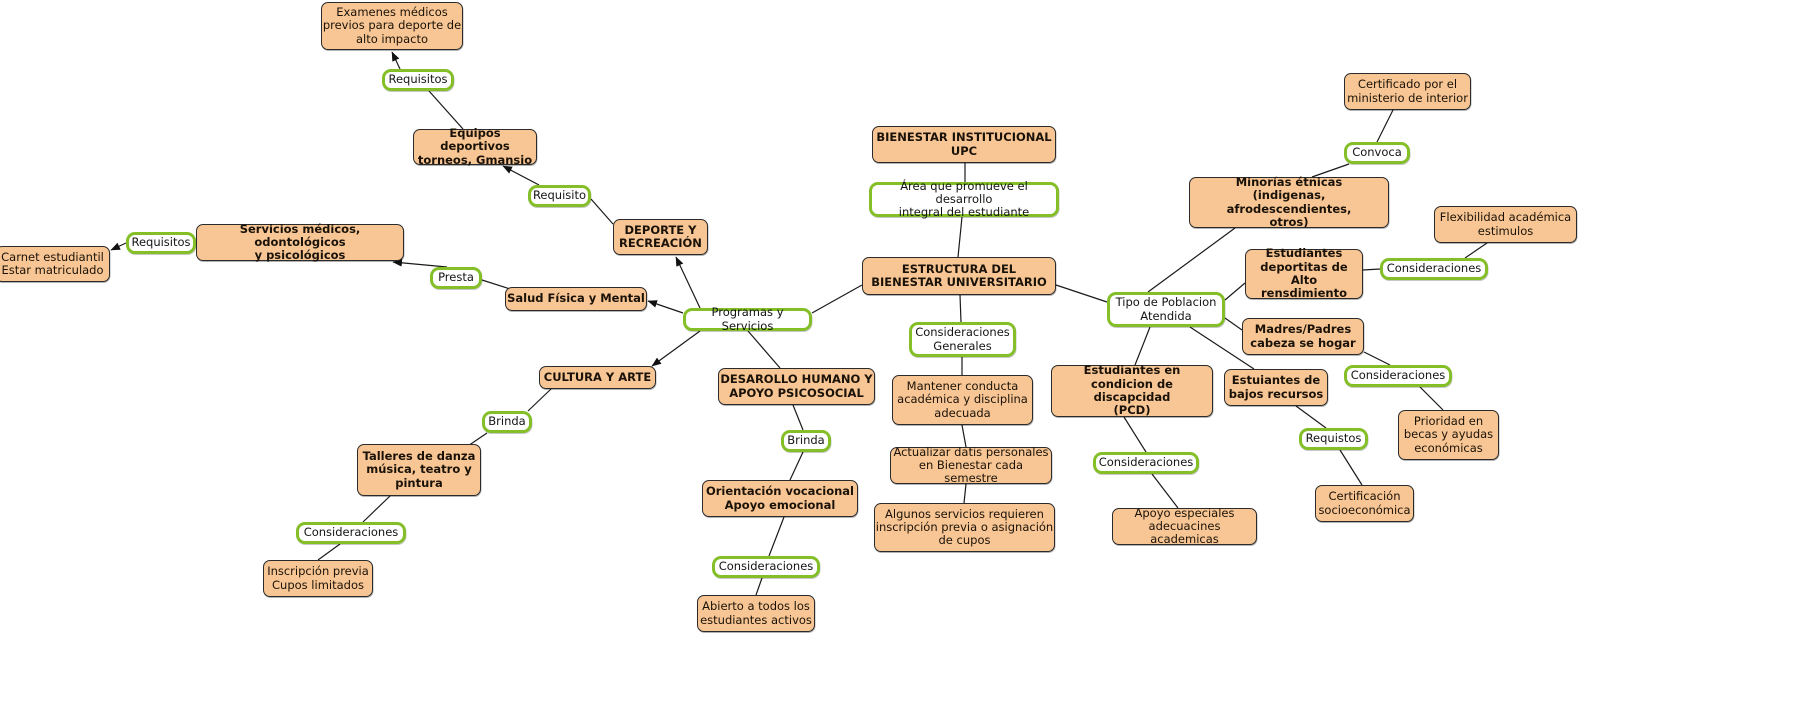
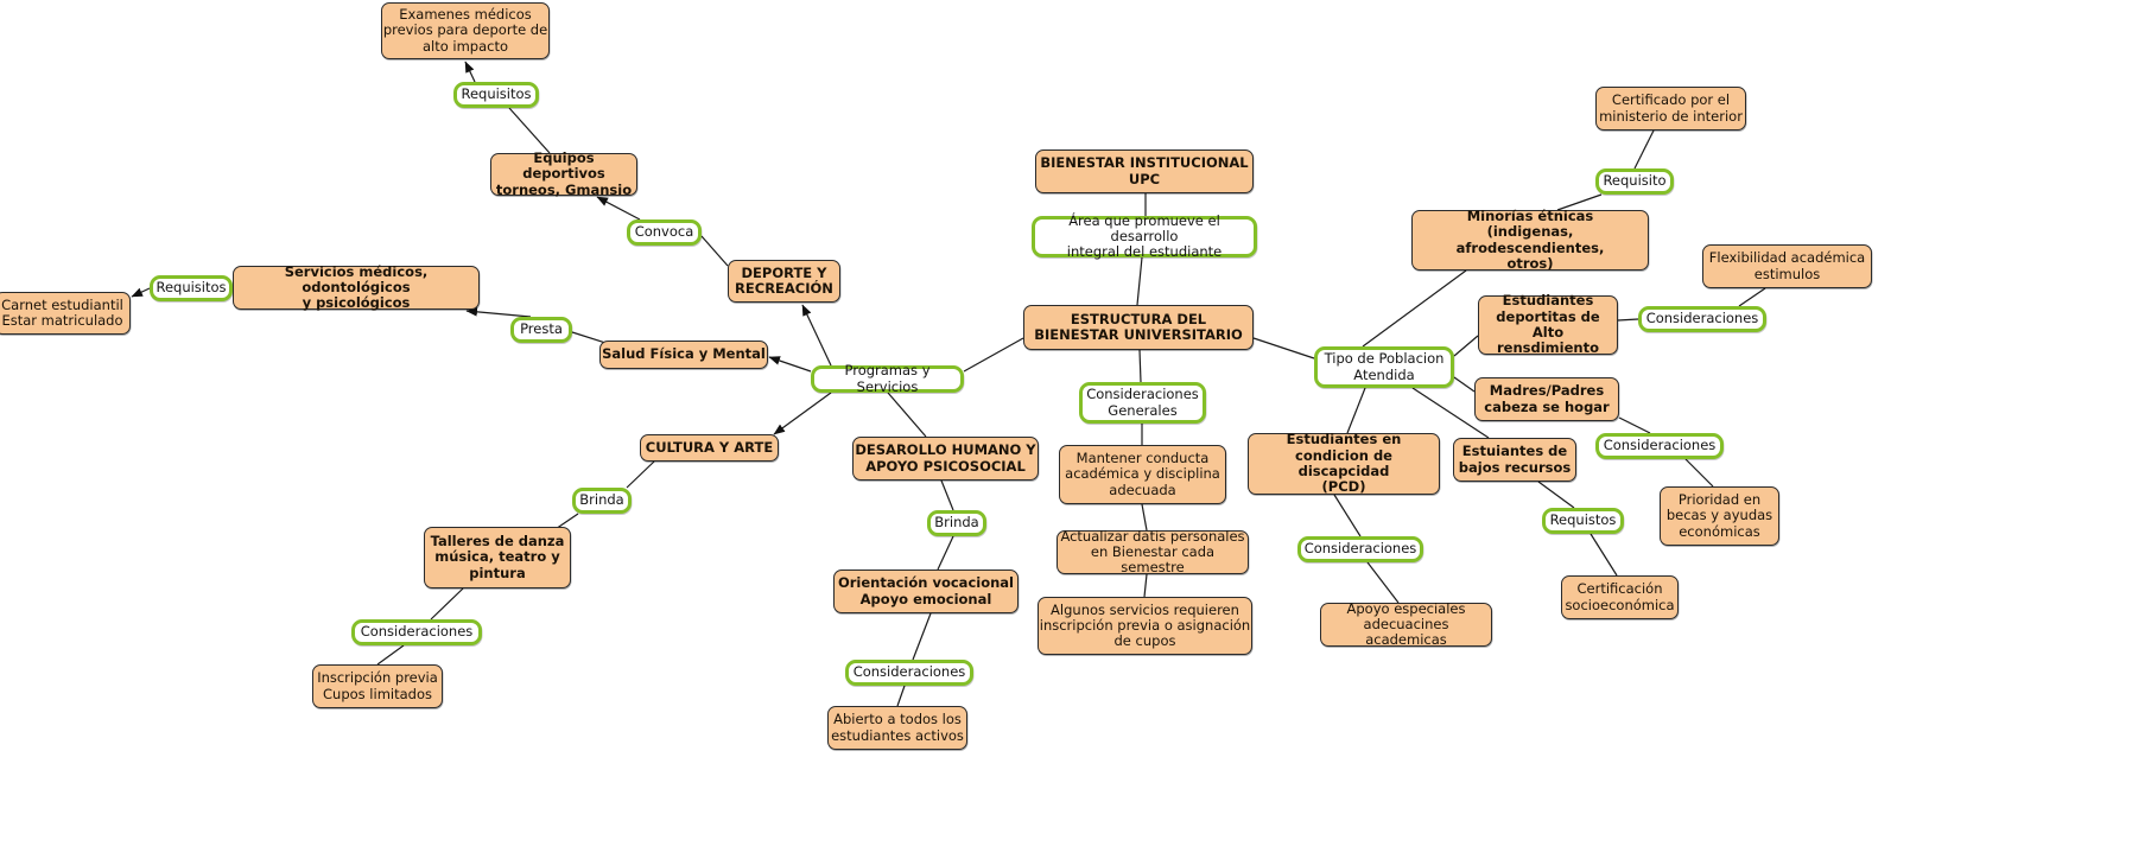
  Examenes médicos
  previos para deporte de
  alto impacto
  Requisitos
  Equipos deportivos
  torneos, Gmansio
- Requisito
+ Convoca
  DEPORTE Y
  RECREACIÓN
  Carnet estudiantil
  Estar matriculado
  Requisitos
  Servicios médicos, odontológicos
  y psicológicos
  Presta
  Salud Física y Mental
  Programas y Servicios
  CULTURA Y ARTE
  Brinda
  Talleres de danza
  música, teatro y
  pintura
  Consideraciones
  Inscripción previa
  Cupos limitados
  DESAROLLO HUMANO Y
  APOYO PSICOSOCIAL
  Brinda
  Orientación vocacional
  Apoyo emocional
  Consideraciones
  Abierto a todos los
  estudiantes activos
  BIENESTAR INSTITUCIONAL
  UPC
  Área que promueve el desarrollo
  integral del estudiante
  ESTRUCTURA DEL
  BIENESTAR UNIVERSITARIO
  Consideraciones
  Generales
  Mantener conducta
  académica y disciplina
  adecuada
  Actualizar datis personales
  en Bienestar cada semestre
  Algunos servicios requieren
  inscripción previa o asignación
  de cupos
  Certificado por el
  ministerio de interior
- Convoca
+ Requisito
  Minorías étnicas
  (indigenas, afrodescendientes,
  otros)
  Flexibilidad académica
  estimulos
  Estudiantes
  deportitas de
  Alto rensdimiento
  Consideraciones
  Tipo de Poblacion
  Atendida
  Madres/Padres
  cabeza se hogar
  Consideraciones
  Estudiantes en
  condicion de discapcidad
  (PCD)
  Estuiantes de
  bajos recursos
  Prioridad en
  becas y ayudas
  económicas
  Consideraciones
  Requistos
  Apoyo especiales
  adecuacines academicas
  Certificación
  socioeconómica
